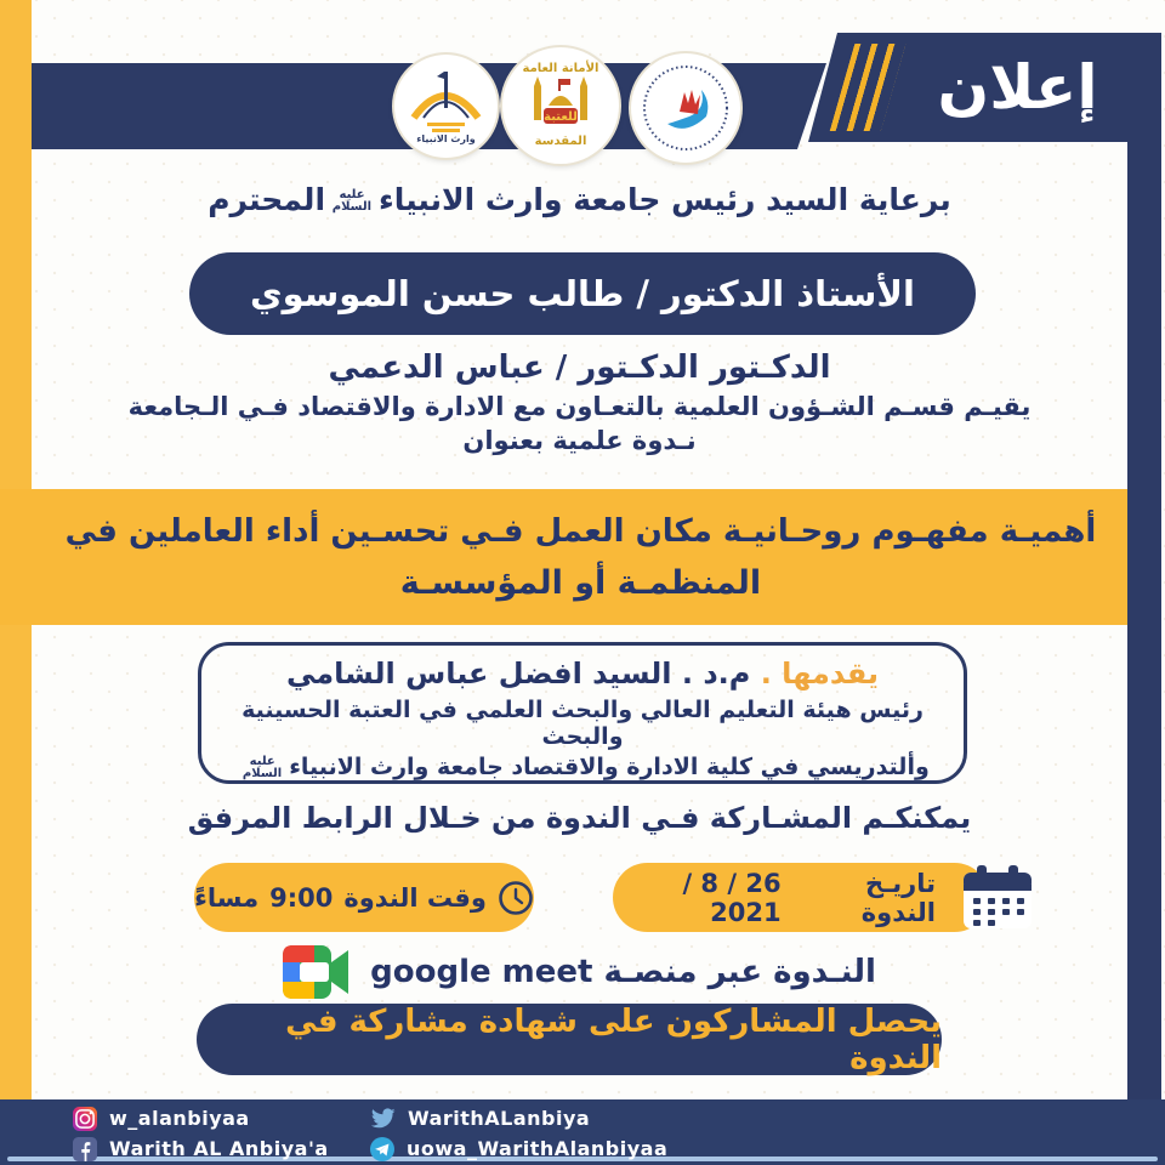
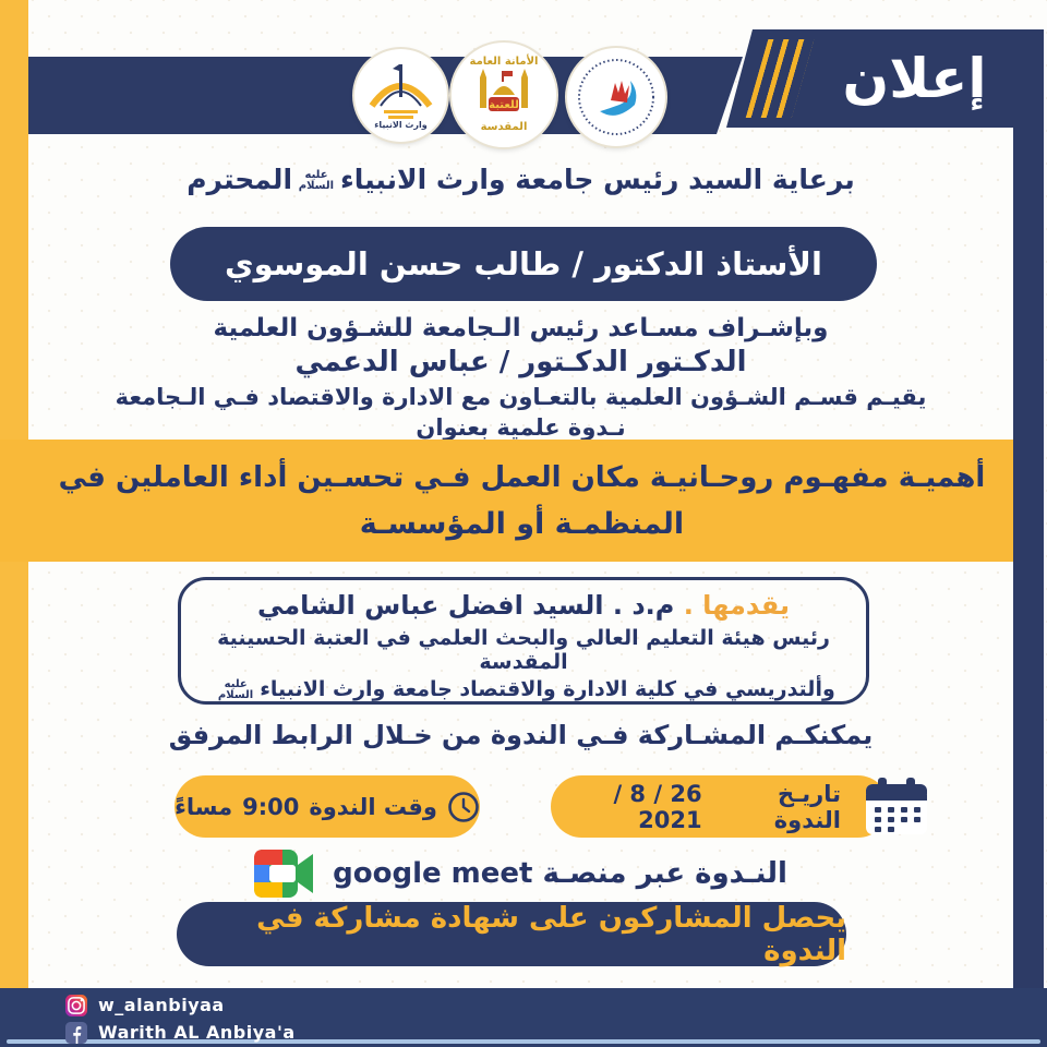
  إعلان
  وارث الانبياء
  الأمانة العامة
  للعتبة
  المقدسة
  برعاية السيد رئيس جامعة وارث الانبياءعليه السلامالمحترم
  الأستاذ الدكتور / طالب حسن الموسوي
+ وبإشـراف مسـاعد رئيس الـجامعة للشـؤون العلمية
  الدكـتور الدكـتور / عباس الدعمي
  يقيـم قسـم الشـؤون العلمية بالتعـاون مع الادارة والاقتصاد فـي الـجامعة
  نـدوة علمية بعنوان
  أهميـة مفهـوم روحـانيـة مكان العمل فـي تحسـين أداء العاملين في
  المنظمـة أو المؤسسـة
  يقدمها . م.د . السيد افضل عباس الشامي
- رئيس هيئة التعليم العالي والبحث العلمي في العتبة الحسينية والبحث
+ رئيس هيئة التعليم العالي والبحث العلمي في العتبة الحسينية المقدسة
  وألتدريسي في كلية الادارة والاقتصاد جامعة وارث الانبياءعليه السلام
  يمكنكـم المشـاركة فـي الندوة من خـلال الرابط المرفق
  تاريـخ الندوة
  26 / 8 / 2021
  وقت الندوة
  9:00
  مساءً
  النـدوة عبر منصـة google meet
  يحصل المشاركون على شهادة مشاركة في الندوة
  w_alanbiyaa
  Warith AL Anbiya'a
- WarithALanbiya
- uowa_WarithAlanbiyaa
